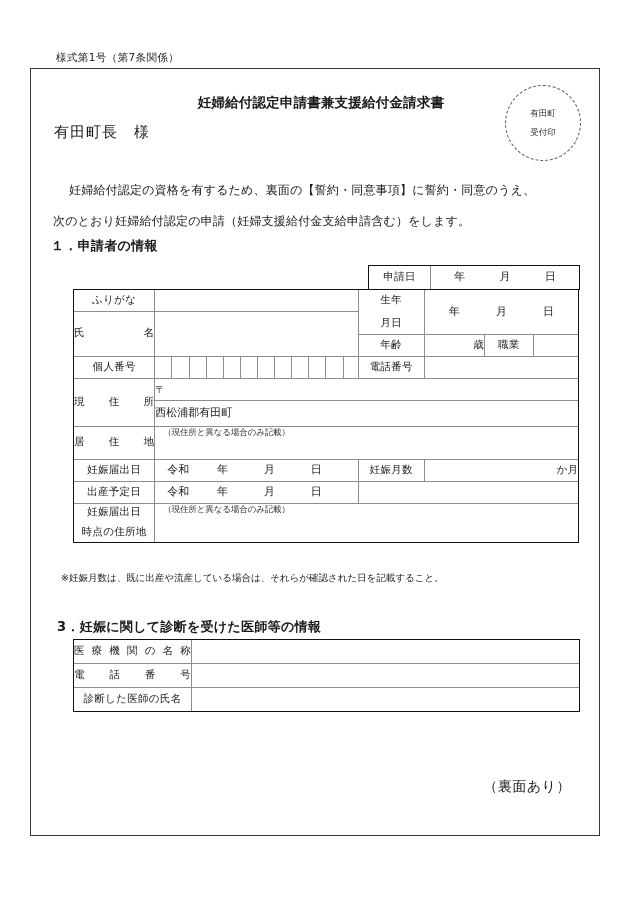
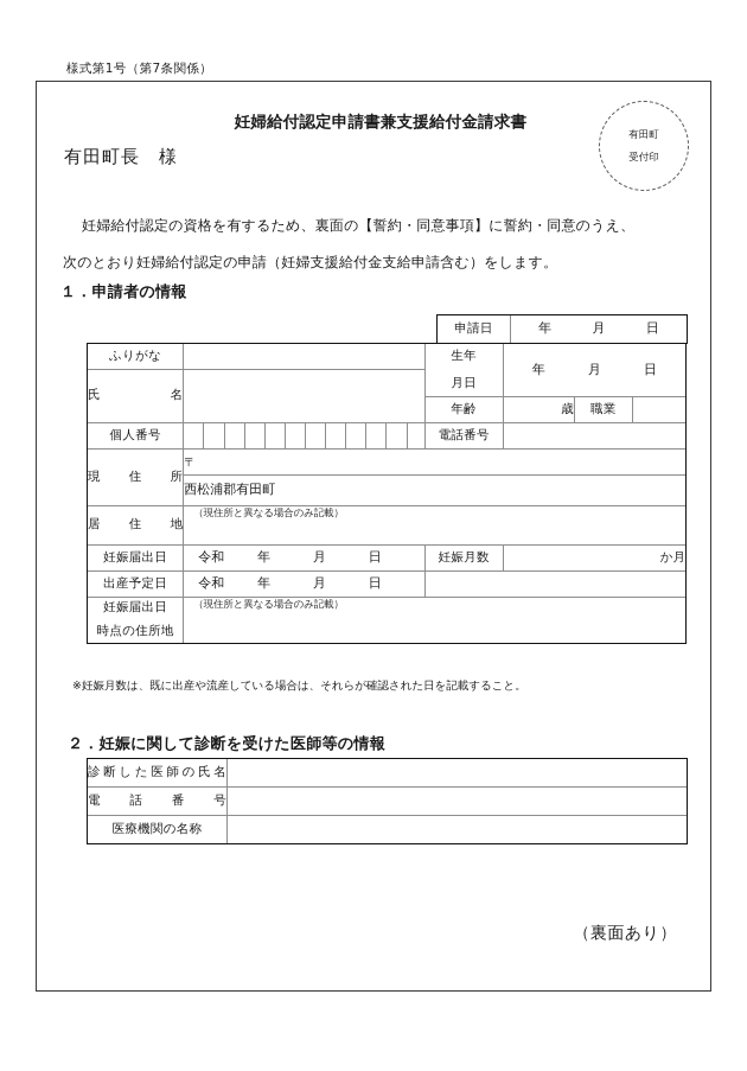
  様式第1号（第7条関係）
  妊婦給付認定申請書兼支援給付金請求書
  有田町
  受付印
  有田町長 様
  妊婦給付認定の資格を有するため、裏面の【誓約・同意事項】に誓約・同意のうえ、
  次のとおり妊婦給付認定の申請（妊婦支援給付金支給申請含む）をします。
  １．申請者の情報
  申請日	年 月 日
  ふりがな		生年 月日	年 月 日
  氏 名
  年齢	歳	職業
  個人番号													電話番号
  現 住 所	〒
  西松浦郡有田町
  居 住 地	（現住所と異なる場合のみ記載）
  妊娠届出日	令和 年 月 日	妊娠月数	か月
  出産予定日	令和 年 月 日
  妊娠届出日 時点の住所地	（現住所と異なる場合のみ記載）
  ※妊娠月数は、既に出産や流産している場合は、それらが確認された日を記載すること。
- 3．妊娠に関して診断を受けた医師等の情報
+ ２．妊娠に関して診断を受けた医師等の情報
- 医療機関の名称
+ 診断した医師の氏名
  電 話 番 号
- 診断した医師の氏名
+ 医療機関の名称
  （裏面あり）
